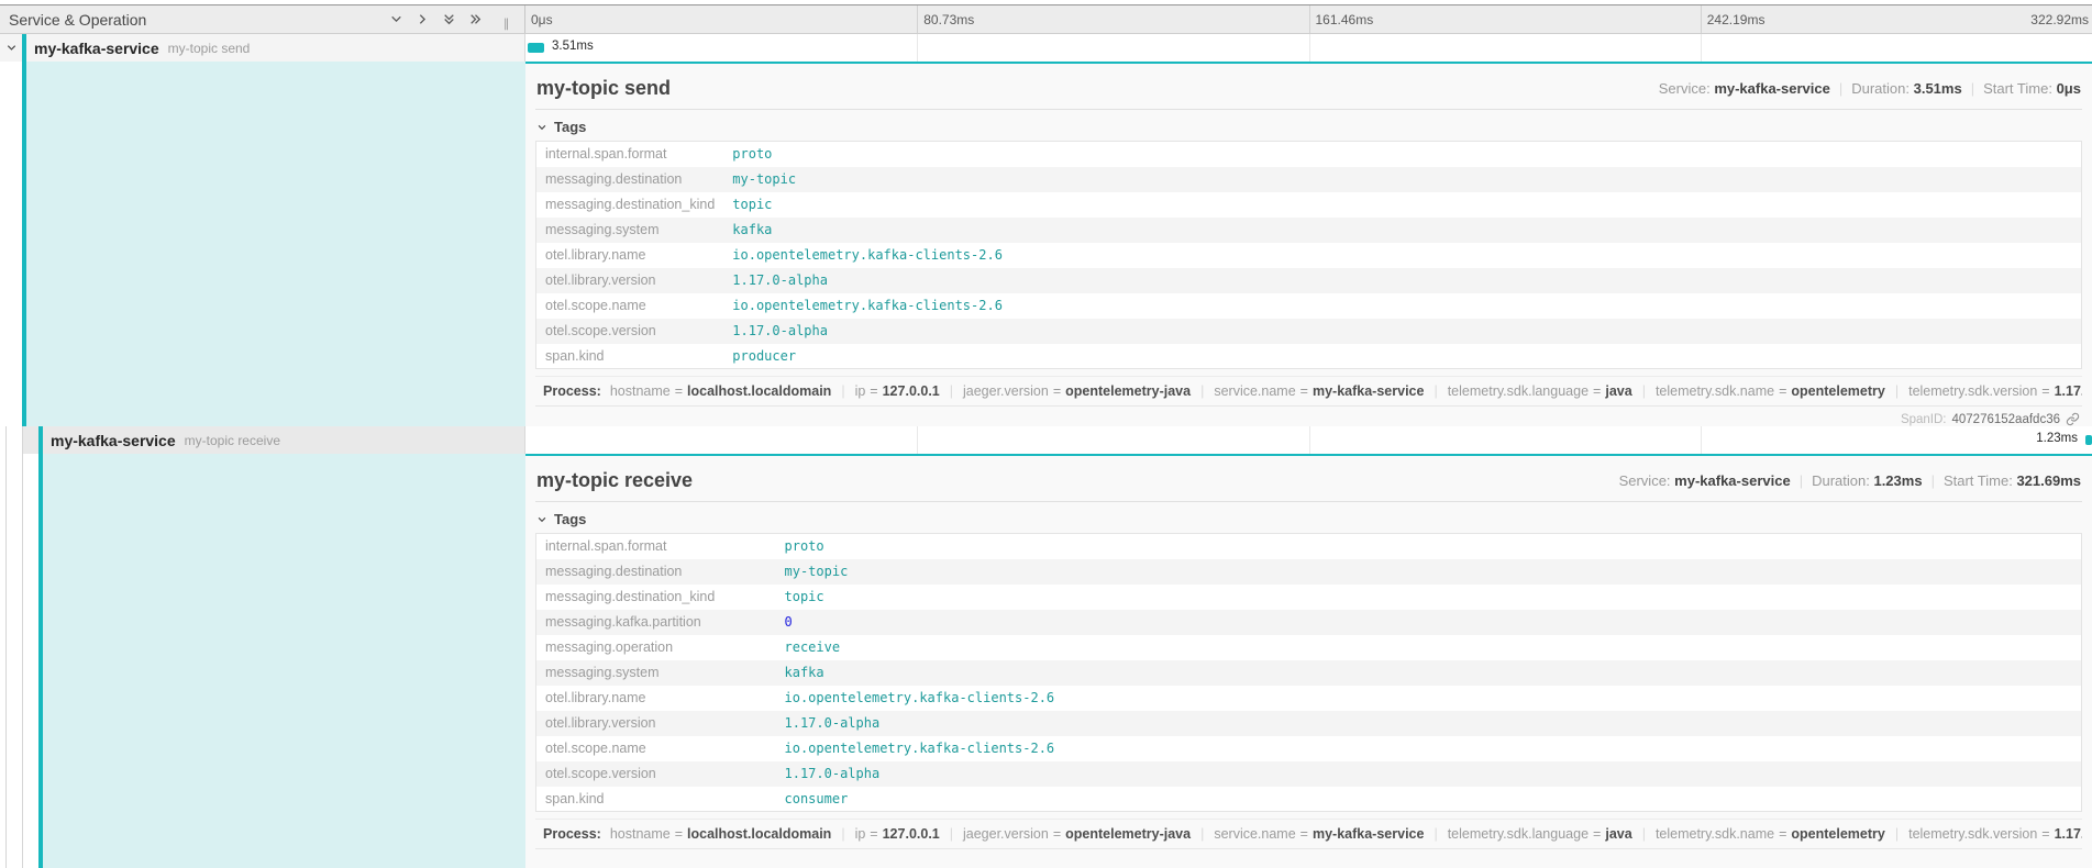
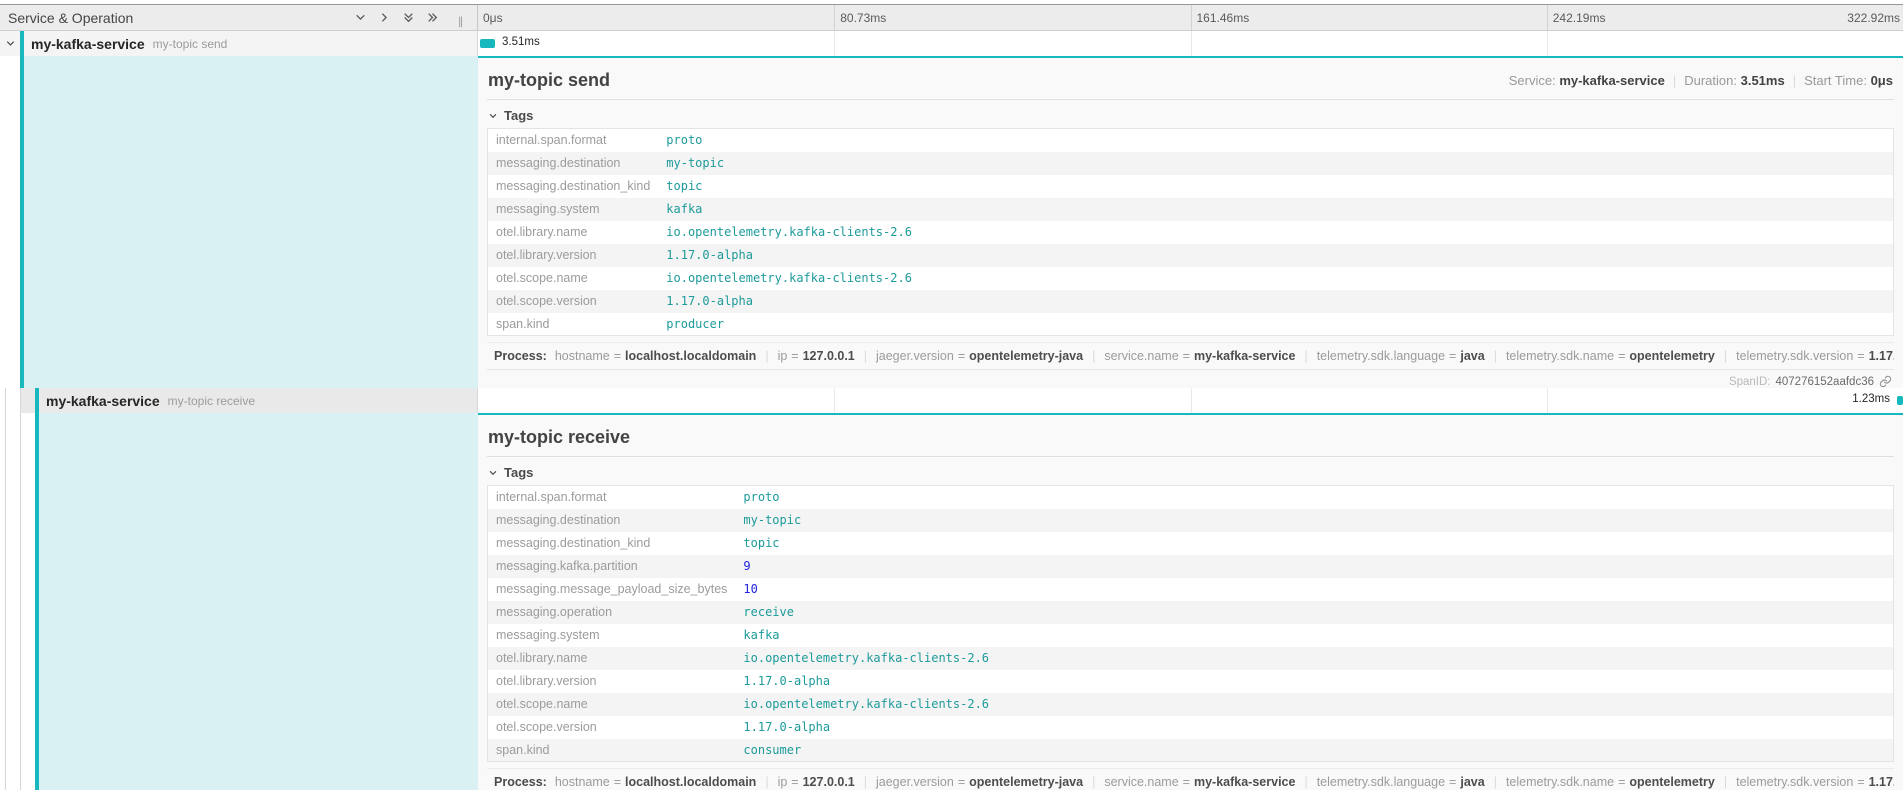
  Service & Operation
  ▕▏
  0μs
  80.73ms
  161.46ms
  242.19ms
  322.92ms
  my-kafka-service
  my-topic send
  3.51ms
  my-topic send
  Service: my-kafka-service | Duration: 3.51ms | Start Time: 0μs
  Tags
  internal.span.format	proto
  messaging.destination	my-topic
  messaging.destination_kind	topic
  messaging.system	kafka
  otel.library.name	io.opentelemetry.kafka-clients-2.6
  otel.library.version	1.17.0-alpha
  otel.scope.name	io.opentelemetry.kafka-clients-2.6
  otel.scope.version	1.17.0-alpha
  span.kind	producer
  Process:
  hostname
  =
  localhost.localdomain
  ip
  =
  127.0.0.1
  |
  jaeger.version
  =
  opentelemetry-java
  |
  service.name
  =
  my-kafka-service
  telemetry.sdk.language
  =
  java
  |
  telemetry.sdk.name
  =
  opentelemetry
  |
  telemetry.sdk.version
  =
  SpanID:
  407276152aafdc36
  my-kafka-service
  my-topic receive
  1.23ms
  my-topic receive
- Service: my-kafka-service | Duration: 1.23ms | Start Time: 321.69ms
  Tags
  internal.span.format	proto
  messaging.destination	my-topic
  messaging.destination_kind	topic
- messaging.kafka.partition	0
+ messaging.kafka.partition	9
+ messaging.message_payload_size_bytes	10
  messaging.operation	receive
  messaging.system	kafka
  otel.library.name	io.opentelemetry.kafka-clients-2.6
  otel.library.version	1.17.0-alpha
  otel.scope.name	io.opentelemetry.kafka-clients-2.6
  otel.scope.version	1.17.0-alpha
  span.kind	consumer
  Process:
  hostname
  =
  localhost.localdomain
  ip
  =
  127.0.0.1
  |
  jaeger.version
  =
  opentelemetry-java
  |
  service.name
  =
  my-kafka-service
  telemetry.sdk.language
  =
  java
  |
  telemetry.sdk.name
  =
  opentelemetry
  |
  telemetry.sdk.version
  =
